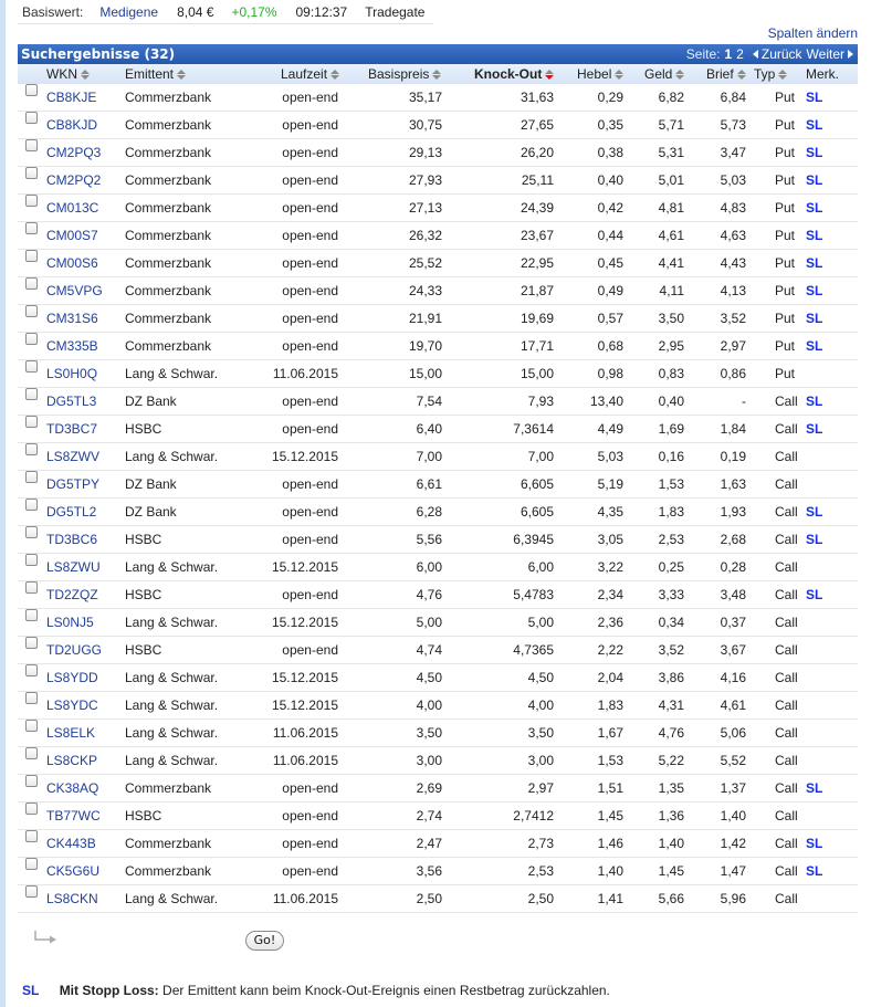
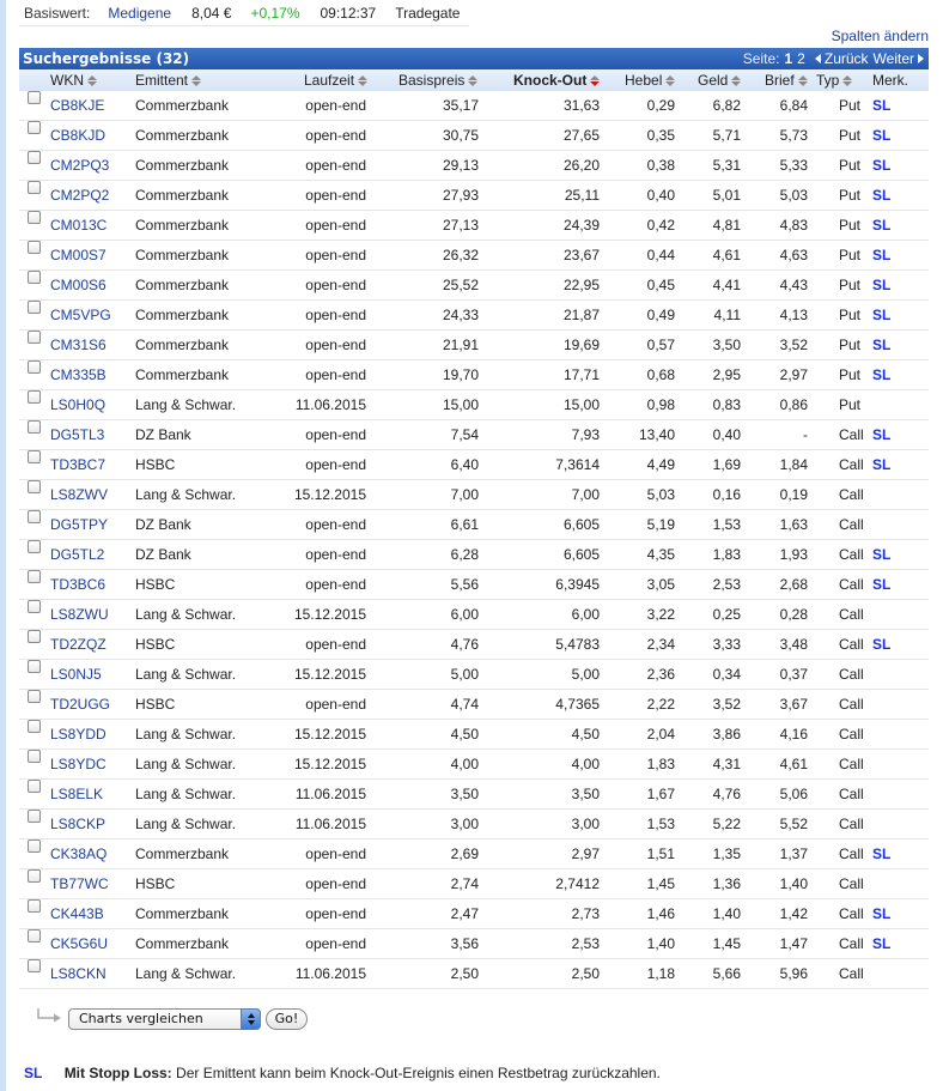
  Basiswert:
  Medigene
  8,04 €
  +0,17%
  09:12:37
  Tradegate
  Spalten ändern
  Suchergebnisse (32)
  Seite:
  1
  2
  Zurück
  Weiter
  WKN
  Emittent
  Laufzeit
  Basispreis
  Knock-Out
  Hebel
  Geld
  Brief
  Typ
  Merk.
  CB8KJE
  Commerzbank
  open-end
  35,17
  31,63
  0,29
  6,82
  6,84
  Put
  SL
  CB8KJD
  Commerzbank
  open-end
  30,75
  27,65
  0,35
  5,71
  5,73
  Put
  SL
  CM2PQ3
  Commerzbank
  open-end
  29,13
  26,20
  0,38
  5,31
- 3,47
+ 5,33
  Put
  SL
  CM2PQ2
  Commerzbank
  open-end
  27,93
  25,11
  0,40
  5,01
  5,03
  Put
  SL
  CM013C
  Commerzbank
  open-end
  27,13
  24,39
  0,42
  4,81
  4,83
  Put
  SL
  CM00S7
  Commerzbank
  open-end
  26,32
  23,67
  0,44
  4,61
  4,63
  Put
  SL
  CM00S6
  Commerzbank
  open-end
  25,52
  22,95
  0,45
  4,41
  4,43
  Put
  SL
  CM5VPG
  Commerzbank
  open-end
  24,33
  21,87
  0,49
  4,11
  4,13
  Put
  SL
  CM31S6
  Commerzbank
  open-end
  21,91
  19,69
  0,57
  3,50
  3,52
  Put
  SL
  CM335B
  Commerzbank
  open-end
  19,70
  17,71
  0,68
  2,95
  2,97
  Put
  SL
  LS0H0Q
  Lang & Schwar.
  11.06.2015
  15,00
  15,00
  0,98
  0,83
  0,86
  Put
  DG5TL3
  DZ Bank
  open-end
  7,54
  7,93
  13,40
  0,40
  -
  Call
  SL
  TD3BC7
  HSBC
  open-end
  6,40
  7,3614
  4,49
  1,69
  1,84
  Call
  SL
  LS8ZWV
  Lang & Schwar.
  15.12.2015
  7,00
  7,00
  5,03
  0,16
  0,19
  Call
  DG5TPY
  DZ Bank
  open-end
  6,61
  6,605
  5,19
  1,53
  1,63
  Call
  DG5TL2
  DZ Bank
  open-end
  6,28
  6,605
  4,35
  1,83
  1,93
  Call
  SL
  TD3BC6
  HSBC
  open-end
  5,56
  6,3945
  3,05
  2,53
  2,68
  Call
  SL
  LS8ZWU
  Lang & Schwar.
  15.12.2015
  6,00
  6,00
  3,22
  0,25
  0,28
  Call
  TD2ZQZ
  HSBC
  open-end
  4,76
  5,4783
  2,34
  3,33
  3,48
  Call
  SL
  LS0NJ5
  Lang & Schwar.
  15.12.2015
  5,00
  5,00
  2,36
  0,34
  0,37
  Call
  TD2UGG
  HSBC
  open-end
  4,74
  4,7365
  2,22
  3,52
  3,67
  Call
  LS8YDD
  Lang & Schwar.
  15.12.2015
  4,50
  4,50
  2,04
  3,86
  4,16
  Call
  LS8YDC
  Lang & Schwar.
  15.12.2015
  4,00
  4,00
  1,83
  4,31
  4,61
  Call
  LS8ELK
  Lang & Schwar.
  11.06.2015
  3,50
  3,50
  1,67
  4,76
  5,06
  Call
  LS8CKP
  Lang & Schwar.
  11.06.2015
  3,00
  3,00
  1,53
  5,22
  5,52
  Call
  CK38AQ
  Commerzbank
  open-end
  2,69
  2,97
  1,51
  1,35
  1,37
  Call
  SL
  TB77WC
  HSBC
  open-end
  2,74
  2,7412
  1,45
  1,36
  1,40
  Call
  CK443B
  Commerzbank
  open-end
  2,47
  2,73
  1,46
  1,40
  1,42
  Call
  SL
  CK5G6U
  Commerzbank
  open-end
  3,56
  2,53
  1,40
  1,45
  1,47
  Call
  SL
  LS8CKN
  Lang & Schwar.
  11.06.2015
  2,50
  2,50
- 1,41
+ 1,18
  5,66
  5,96
  Call
+ Charts vergleichen
  Go!
  SL Mit Stopp Loss: Der Emittent kann beim Knock-Out-Ereignis einen Restbetrag zurückzahlen.
